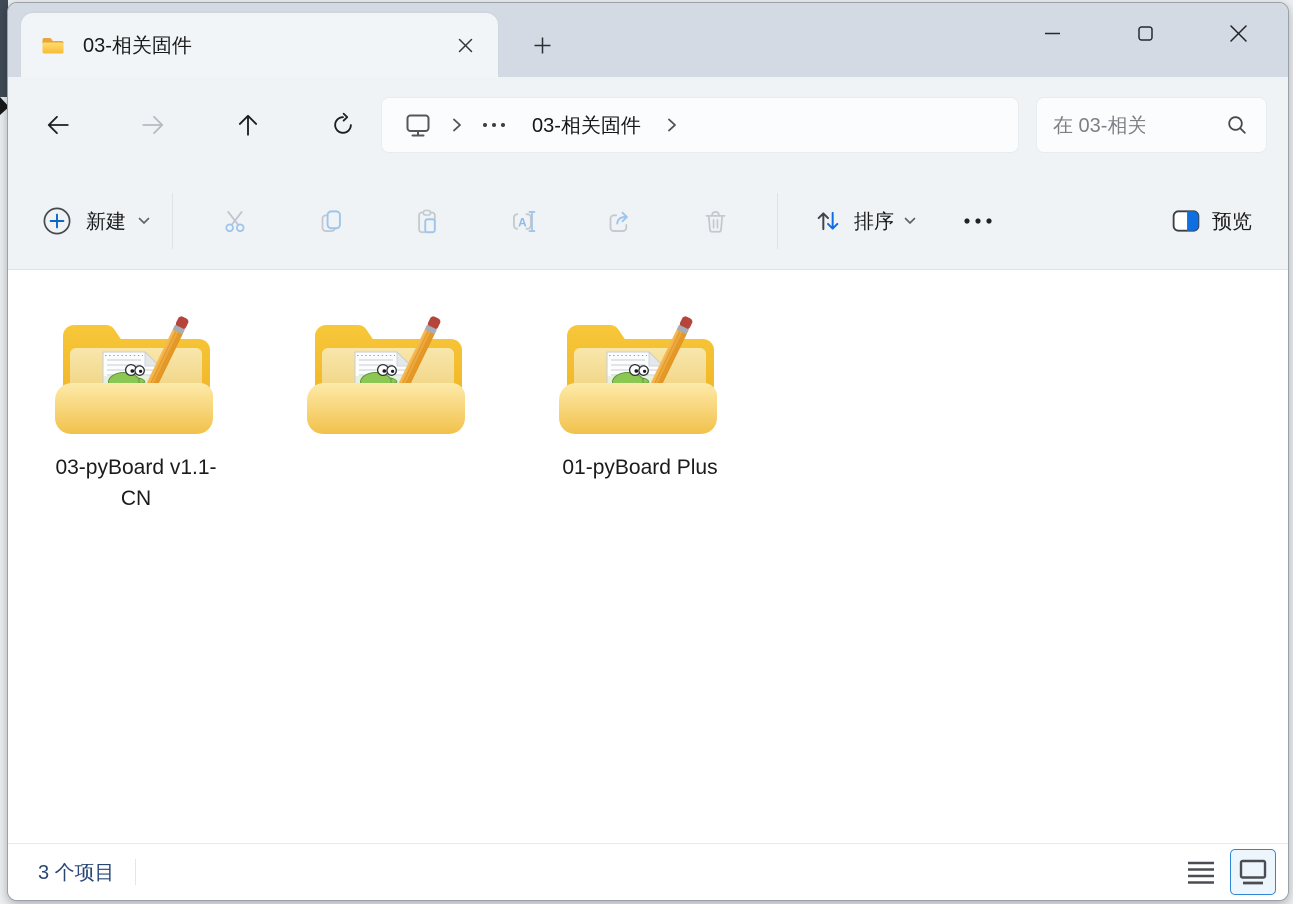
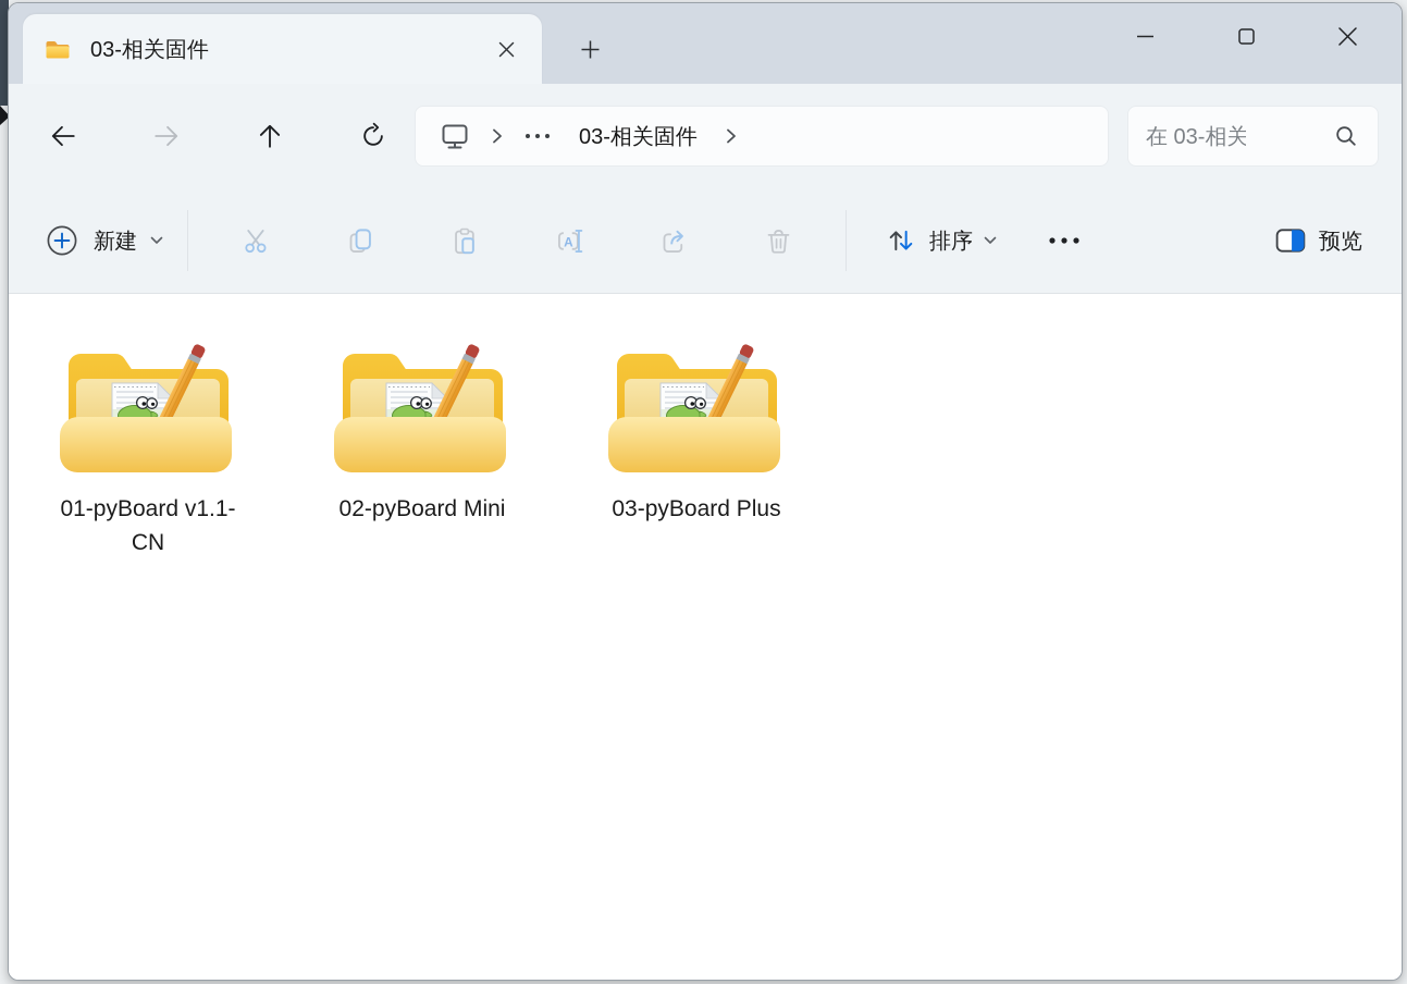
  03-相关固件
  03-相关固件
  在 03-相关
  新建
  A
  排序
  预览
- 03-pyBoard v1.1-CN
+ 01-pyBoard v1.1-CN
+ 02-pyBoard Mini
- 01-pyBoard Plus
+ 03-pyBoard Plus
- 3 个项目
